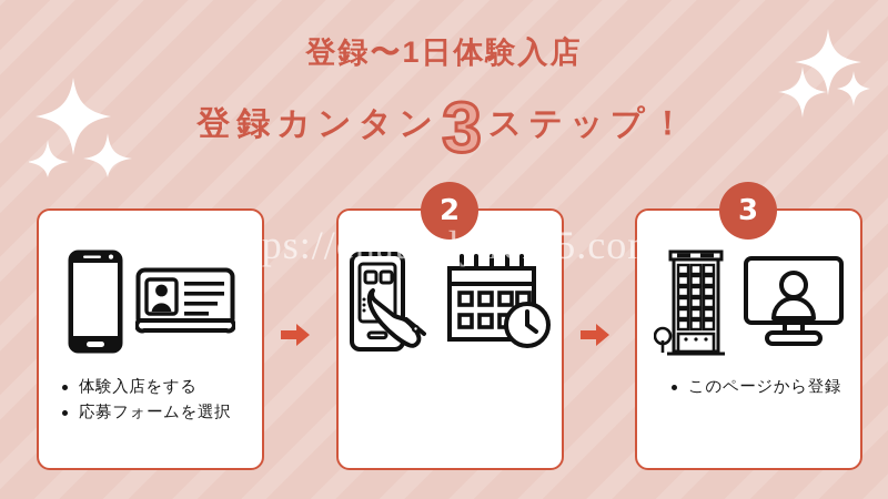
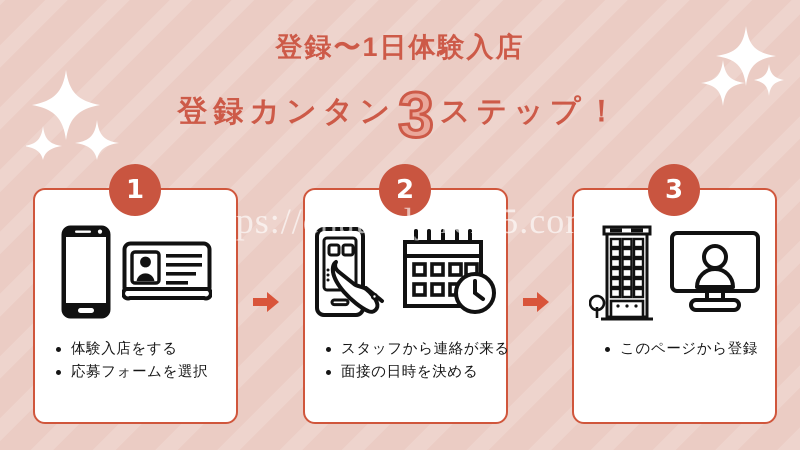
  登録〜1日体験入店
  登録カンタン
  3
  ステップ！
  体験入店をする
  応募フォームを選択
+ 1
+ スタッフから連絡が来る
+ 面接の日時を決める
  2
  このページから登録
  3
  https://chatlady.rei35.com/
